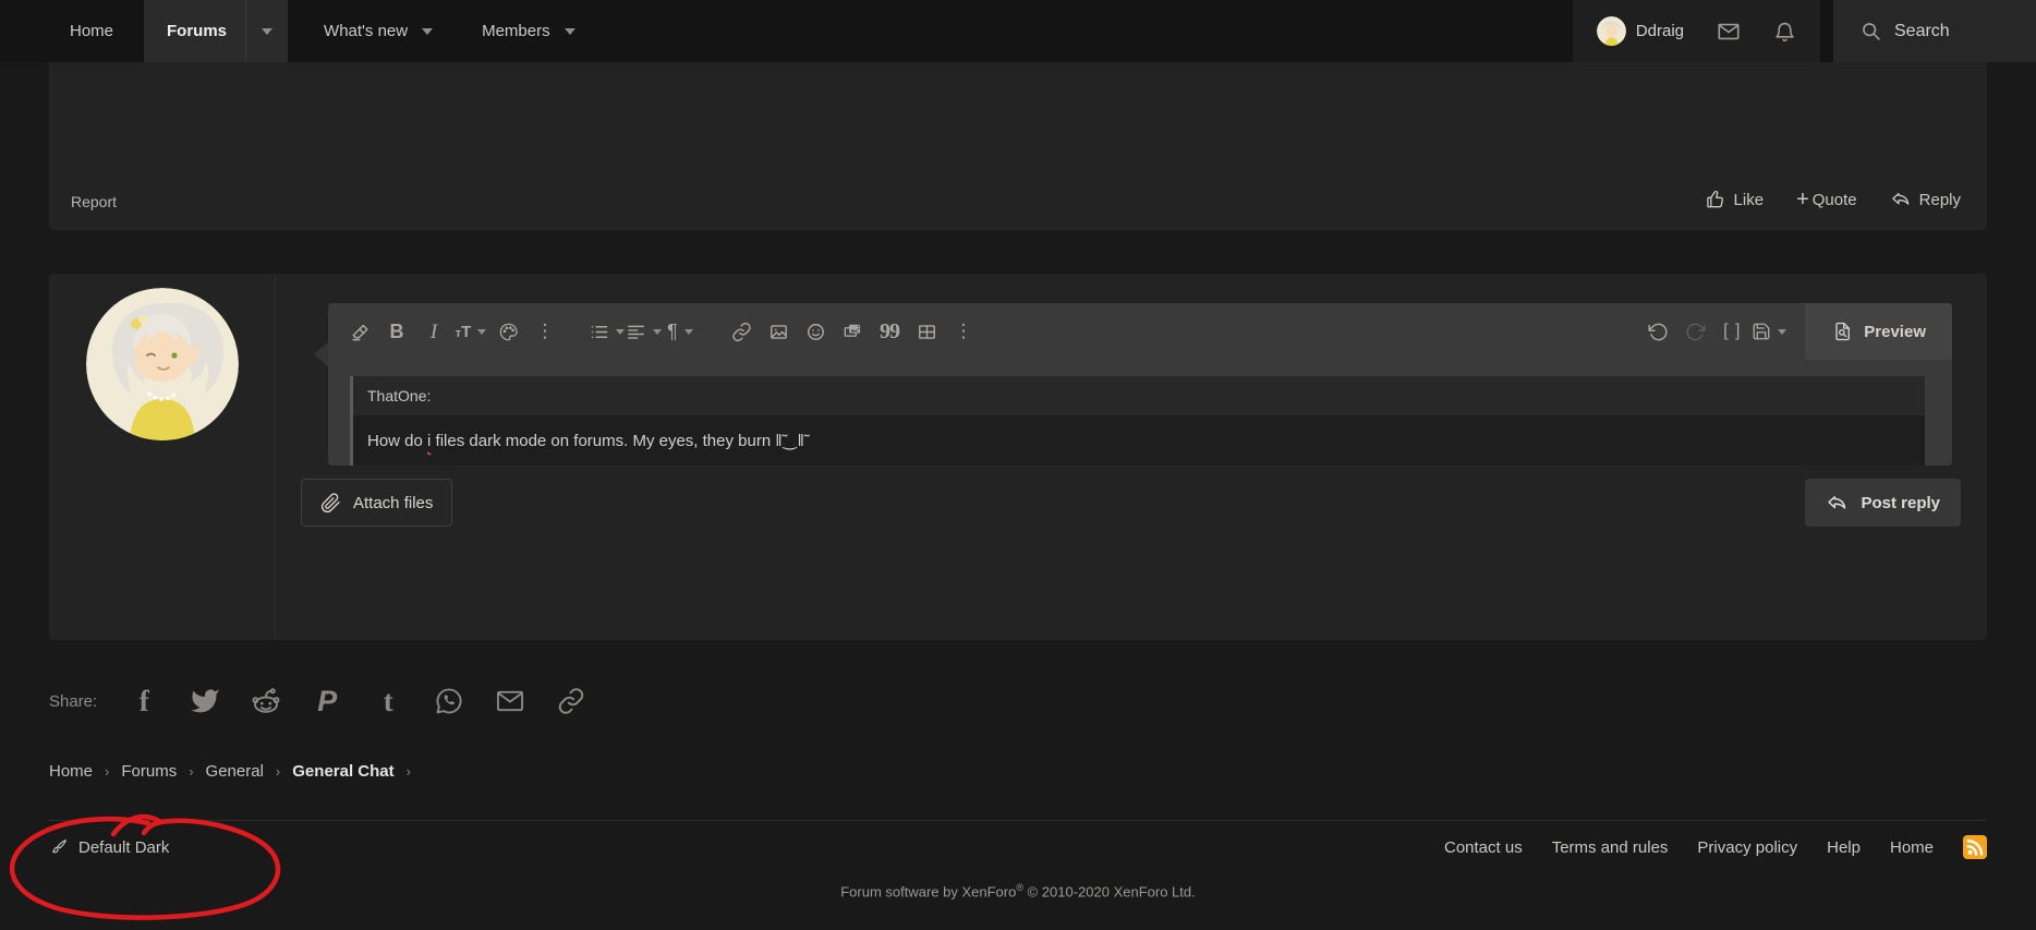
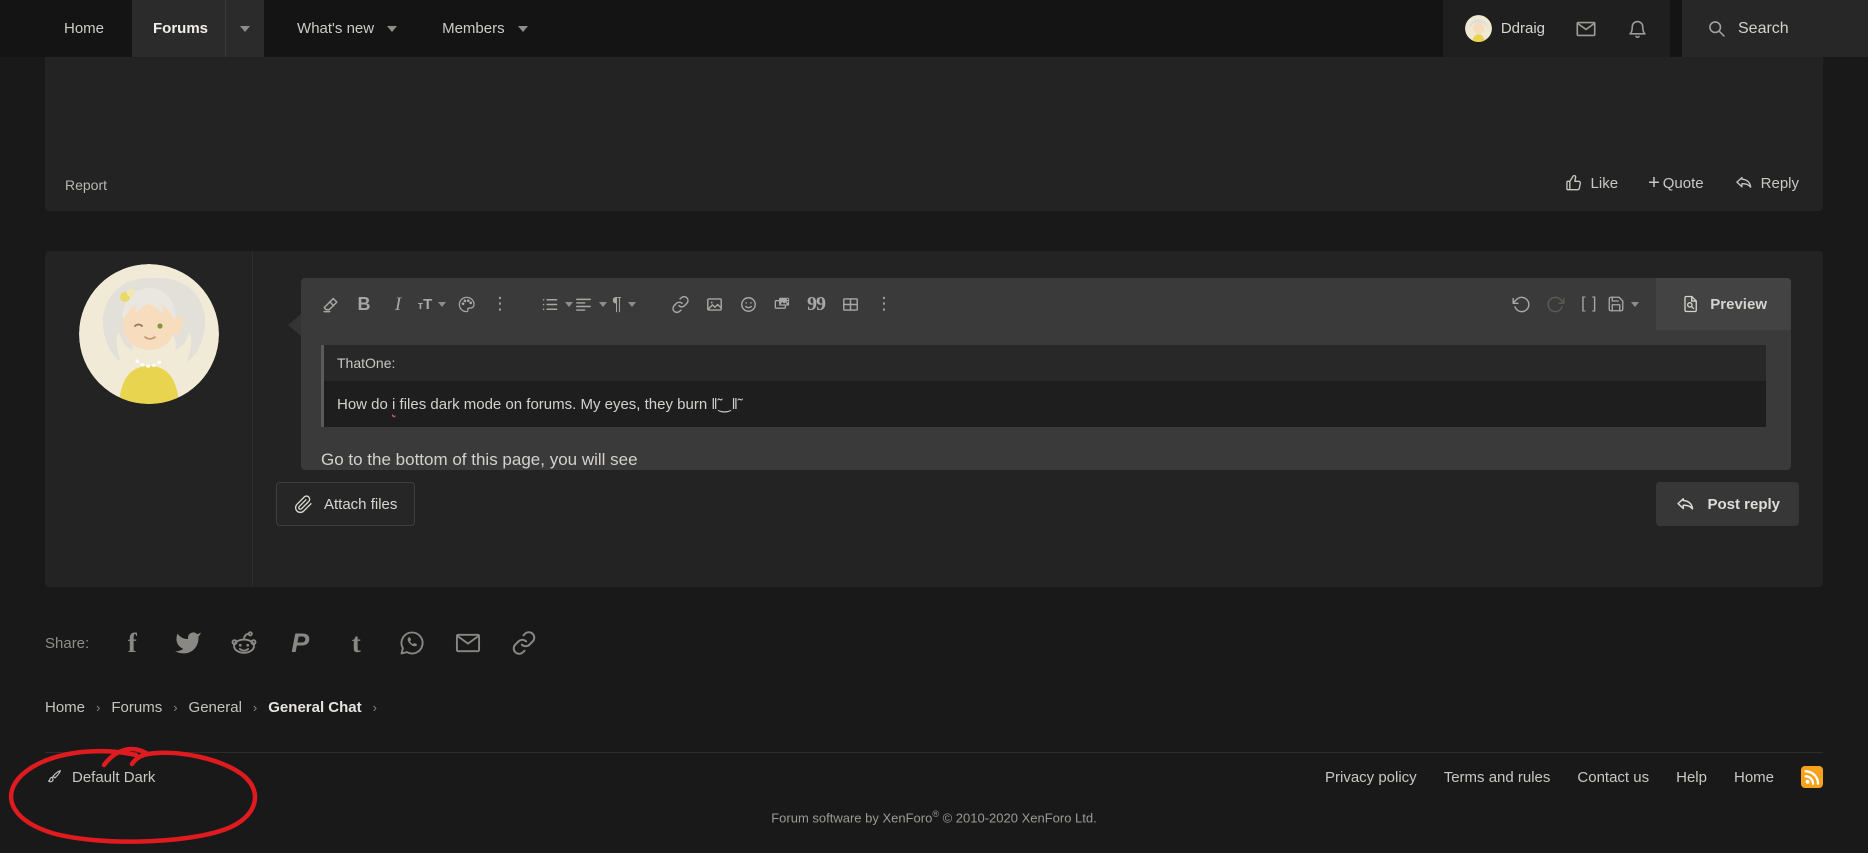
  Home
  Forums
  What's new
  Members
  Ddraig
  Search
  Report
  Like
  +
  Quote
  Reply
  B
  I
  тT
  ⋮
  ¶
  99
  ⋮
  [ ]
  Preview
  ThatOne:
  How do i files dark mode on forums. My eyes, they burn ǁ̃‿ǁ̃
+ Go to the bottom of this page, you will see
  Attach files
  Post reply
  Share:
  f
  P
  t
  Home
  ›
  Forums
  ›
  General
  ›
  General Chat
  ›
  Default Dark
- Contact us
+ Privacy policy
  Terms and rules
- Privacy policy
+ Contact us
  Help
  Home
  Forum software by XenForo® © 2010-2020 XenForo Ltd.
